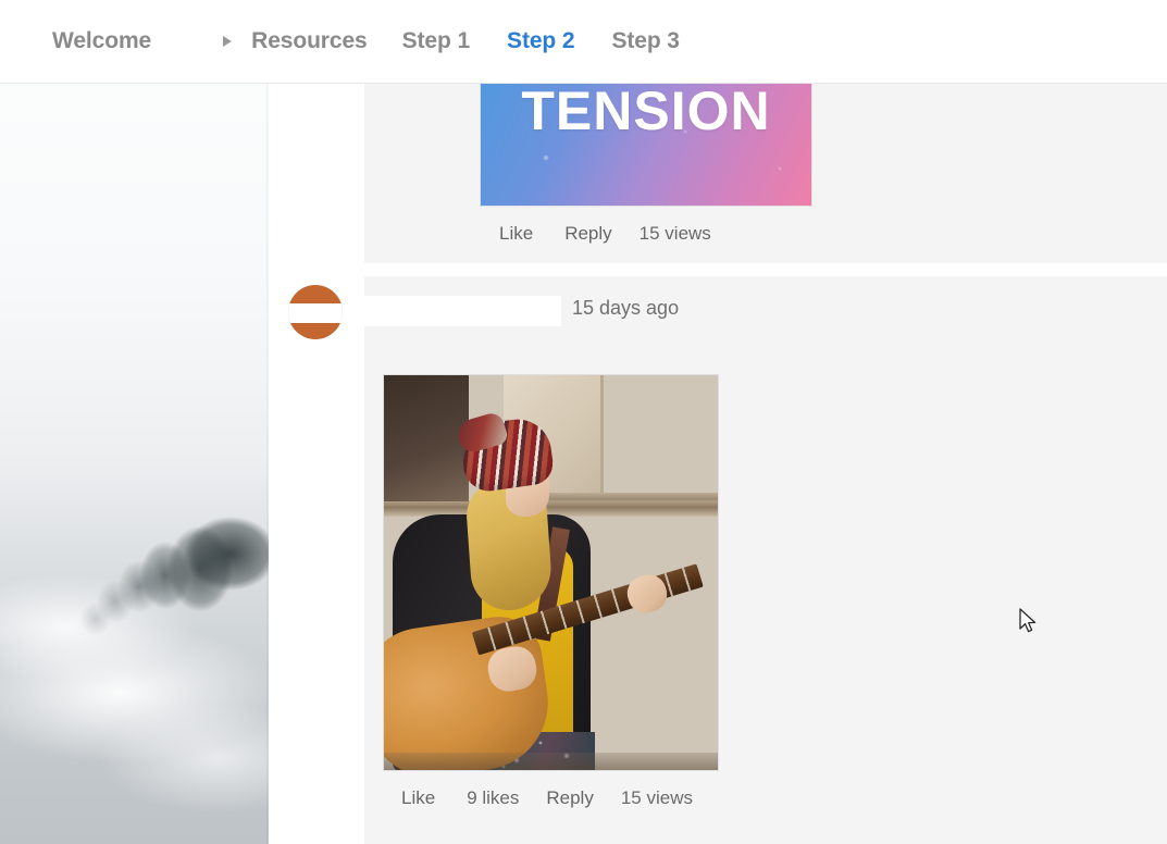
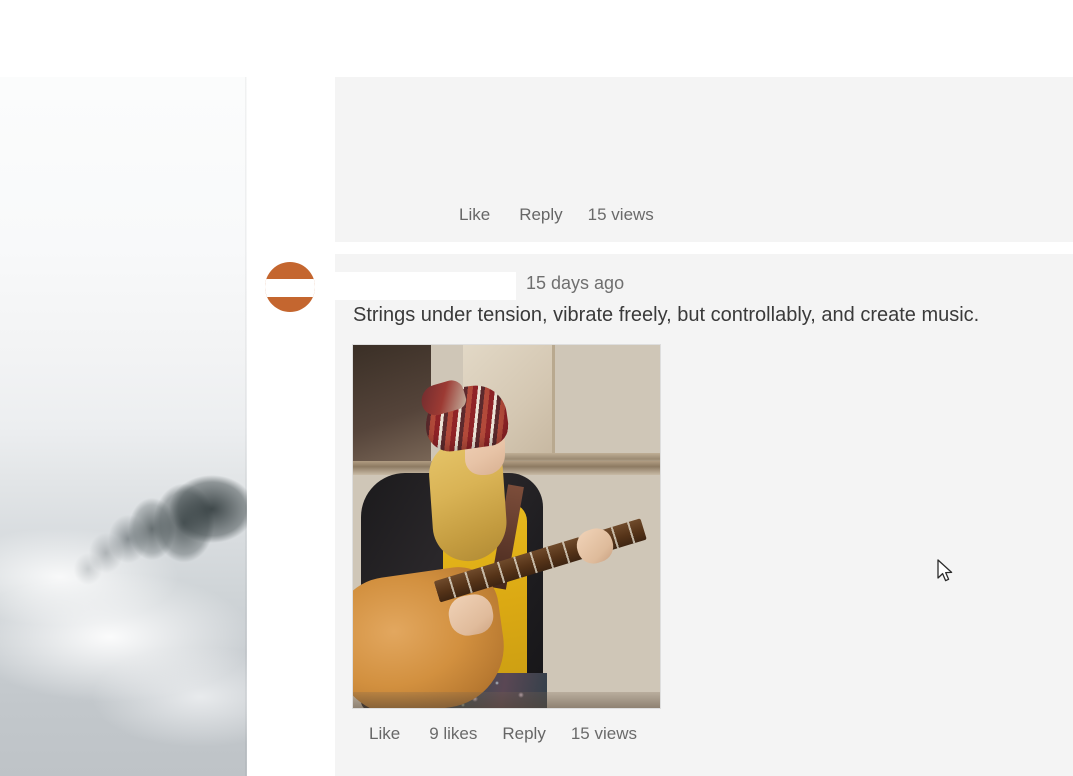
- Welcome
- Resources
- Step 1
- Step 2
- Step 3
- TENSION
  Like
  Reply
  15 views
  15 days ago
+ Strings under tension, vibrate freely, but controllably, and create music.
  Like
  9 likes
  Reply
  15 views
